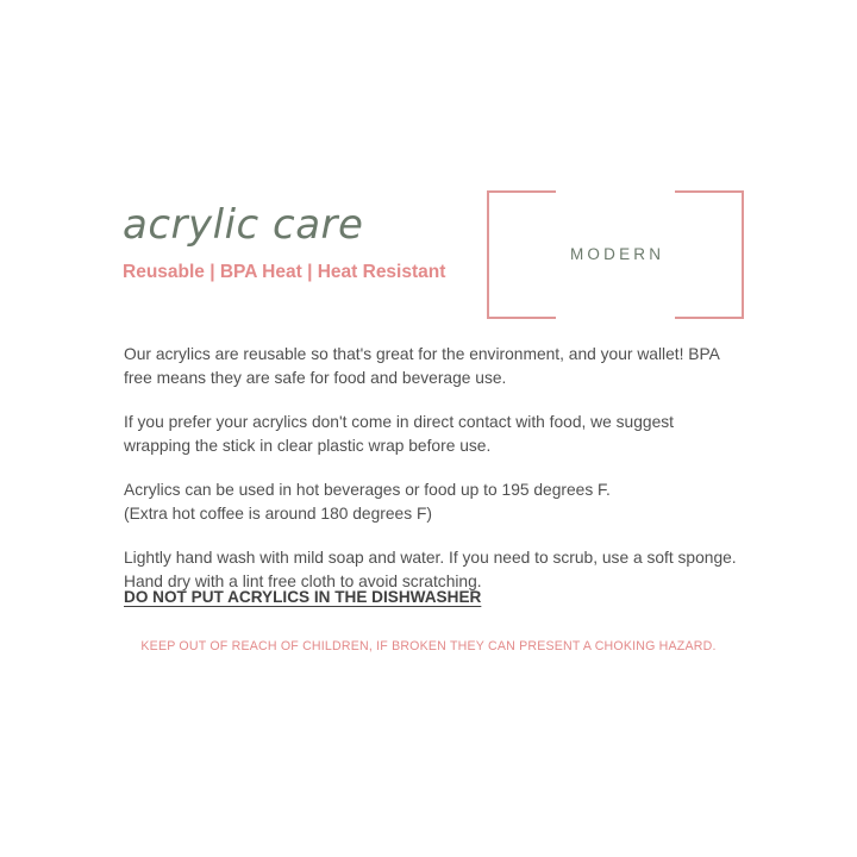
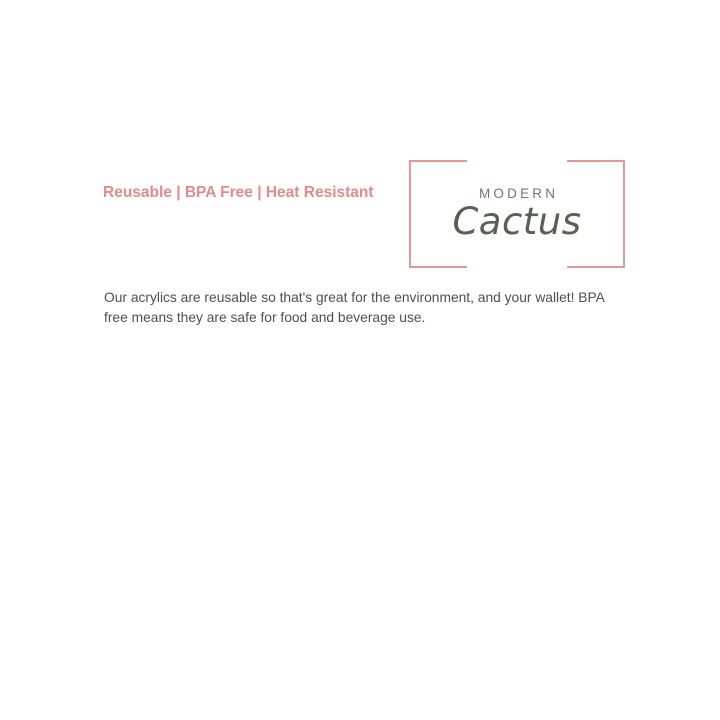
- acrylic care
- Reusable | BPA Heat | Heat Resistant
+ Reusable | BPA Free | Heat Resistant
  MODERN
+ Cactus
  Our acrylics are reusable so that's great for the environment, and your wallet! BPA free means they are safe for food and beverage use.
- If you prefer your acrylics don't come in direct contact with food, we suggest wrapping the stick in clear plastic wrap before use.
- Acrylics can be used in hot beverages or food up to 195 degrees F.
- (Extra hot coffee is around 180 degrees F)
- Lightly hand wash with mild soap and water. If you need to scrub, use a soft sponge. Hand dry with a lint free cloth to avoid scratching.
- DO NOT PUT ACRYLICS IN THE DISHWASHER
- KEEP OUT OF REACH OF CHILDREN, IF BROKEN THEY CAN PRESENT A CHOKING HAZARD.
